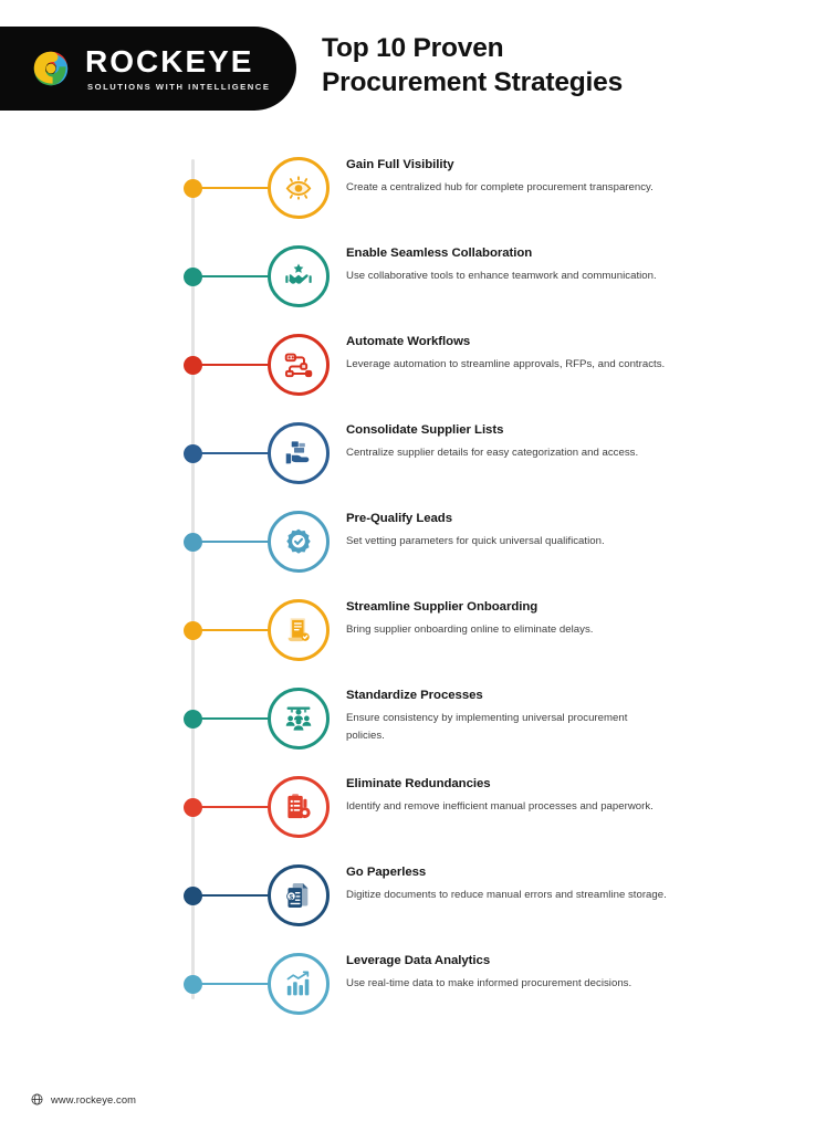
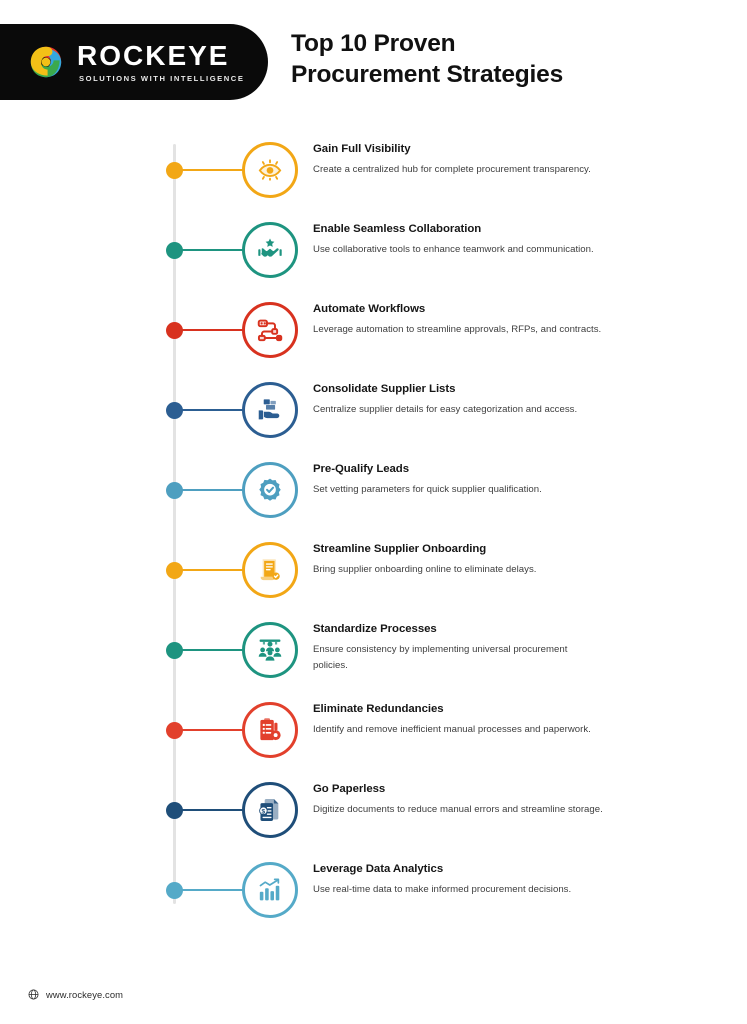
  ROCKEYE
  SOLUTIONS WITH INTELLIGENCE
  Top 10 Proven
  Procurement Strategies
  Gain Full Visibility
  Create a centralized hub for complete procurement transparency.
  Enable Seamless Collaboration
  Use collaborative tools to enhance teamwork and communication.
  Automate Workflows
  Leverage automation to streamline approvals, RFPs, and contracts.
  Consolidate Supplier Lists
  Centralize supplier details for easy categorization and access.
  Pre-Qualify Leads
- Set vetting parameters for quick universal qualification.
+ Set vetting parameters for quick supplier qualification.
  Streamline Supplier Onboarding
  Bring supplier onboarding online to eliminate delays.
  Standardize Processes
  Ensure consistency by implementing universal procurement policies.
  Eliminate Redundancies
  Identify and remove inefficient manual processes and paperwork.
  Go Paperless
  Digitize documents to reduce manual errors and streamline storage.
  Leverage Data Analytics
  Use real-time data to make informed procurement decisions.
  www.rockeye.com
